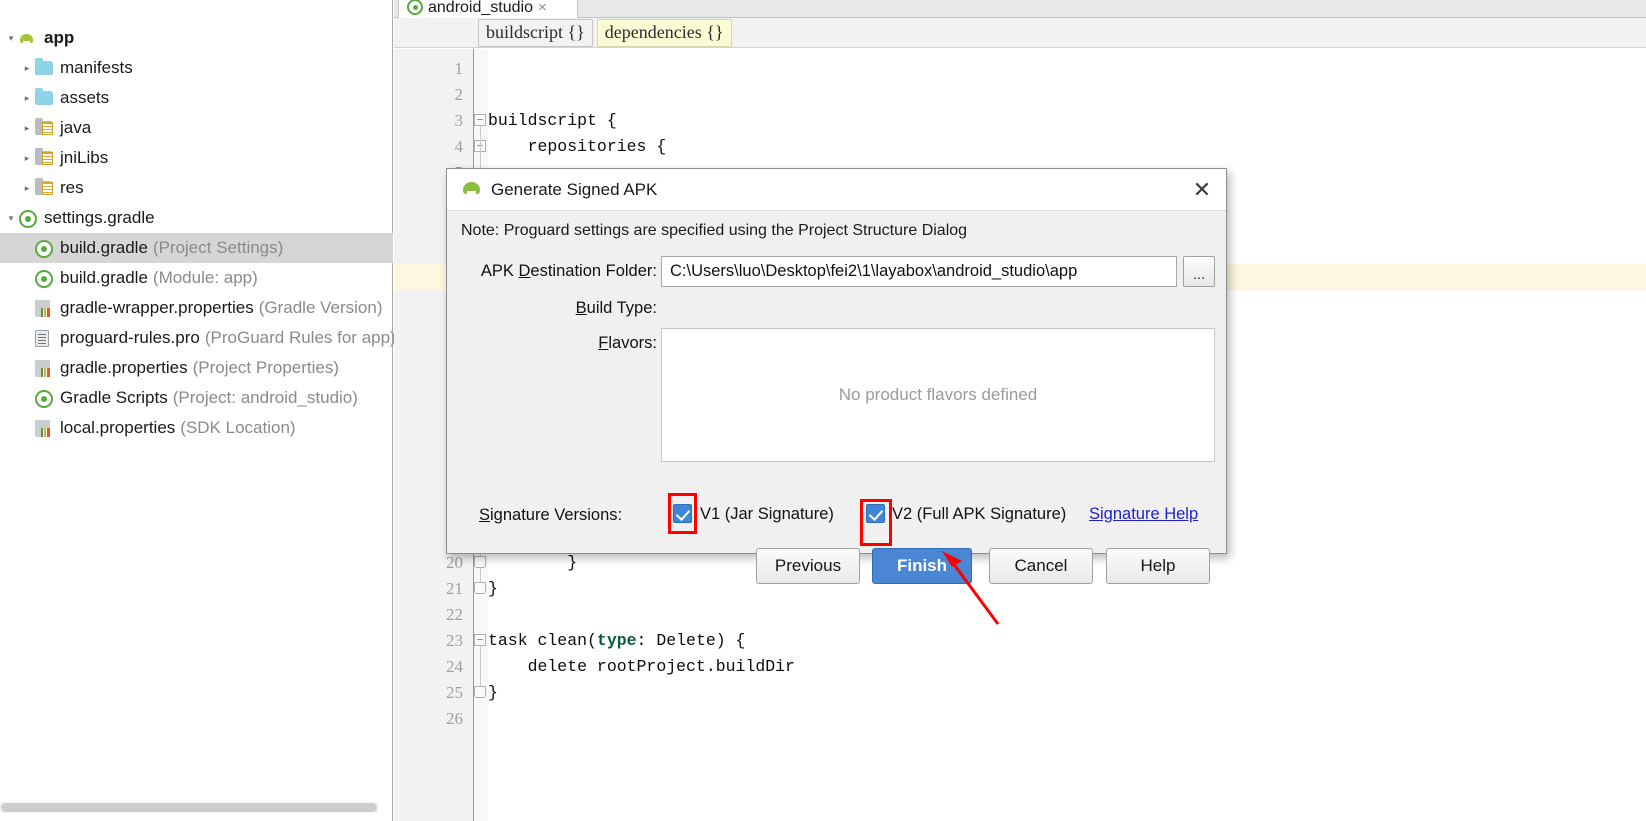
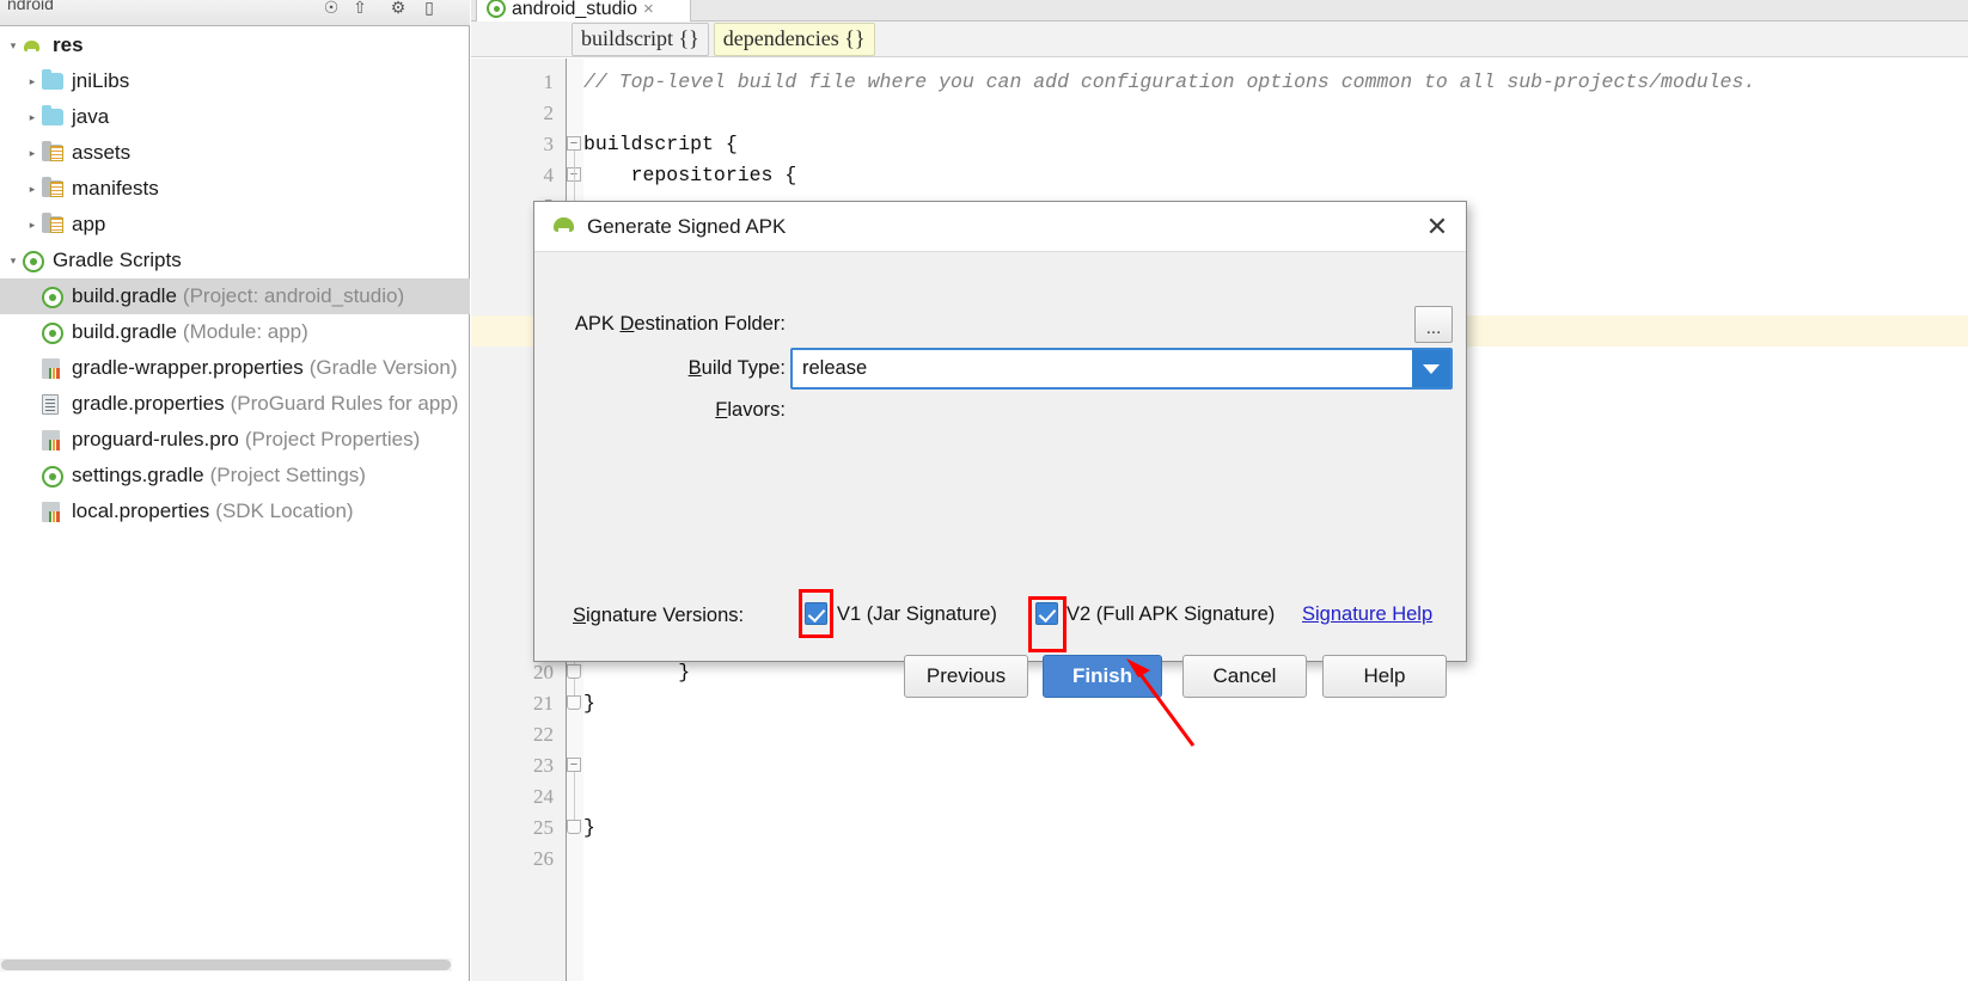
+ ndroid
+ ☉
+ ⇧
+ ⚙
+ ▯
  ▾
- app
+ res
  ▸
- manifests
+ jniLibs
  ▸
- assets
+ java
  ▸
- java
+ assets
  ▸
- jniLibs
+ manifests
  ▸
- res
+ app
  ▾
- settings.gradle
+ Gradle Scripts
  build.gradle
- (Project Settings)
+ (Project: android_studio)
  build.gradle
  (Module: app)
  gradle-wrapper.properties
  (Gradle Version)
- proguard-rules.pro
+ gradle.properties
  (ProGuard Rules for app)
- gradle.properties
+ proguard-rules.pro
  (Project Properties)
- Gradle Scripts
+ settings.gradle
- (Project: android_studio)
+ (Project Settings)
  local.properties
  (SDK Location)
  android_studio
  ×
  buildscript {}
  dependencies {}
  1
  2
  3
  4
  20
  21
  22
  23
  24
  25
  26
  −
  −
+ // Top-level build file where you can add configuration options common to all sub-projects/modules.
  buildscript {
  repositories {
  }
  }
- task clean(type: Delete) {
- delete rootProject.buildDir
  }
  Generate Signed APK
  ✕
- Note: Proguard settings are specified using the Project Structure Dialog
  APK Destination Folder:
- C:\Users\luo\Desktop\fei2\1\layabox\android_studio\app
  ...
  Build Type:
+ release
  Flavors:
- No product flavors defined
  Signature Versions:
  V1 (Jar Signature)
  V2 (Full APK Signature)
  Signature Help
  Previous
  Finish
  Cancel
  Help
